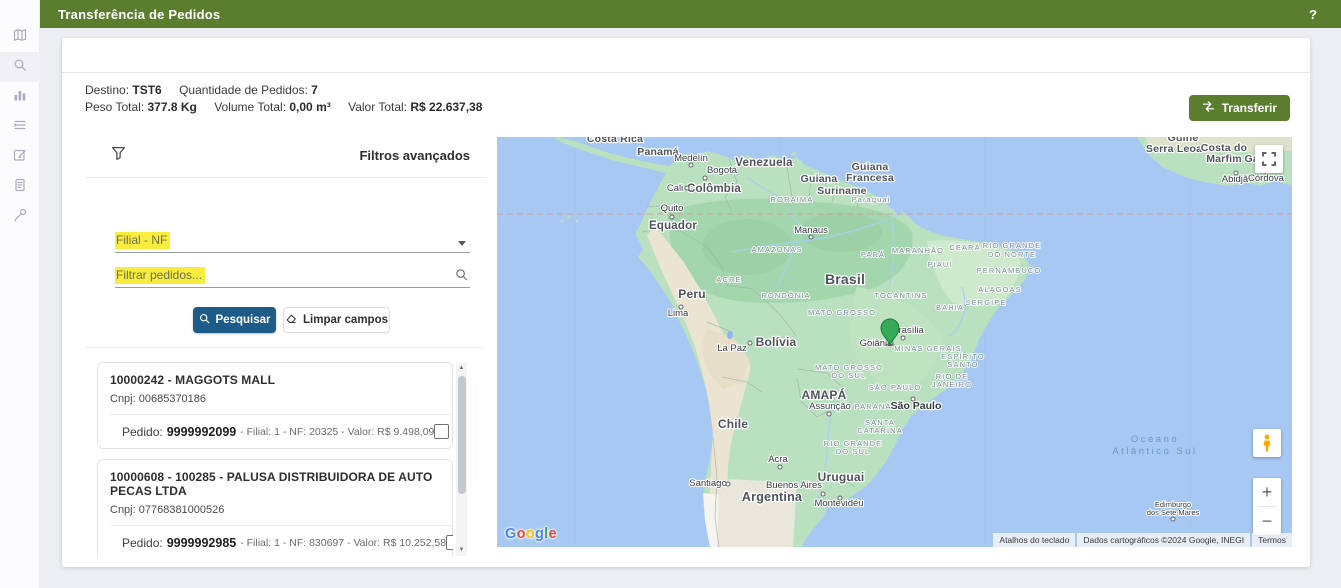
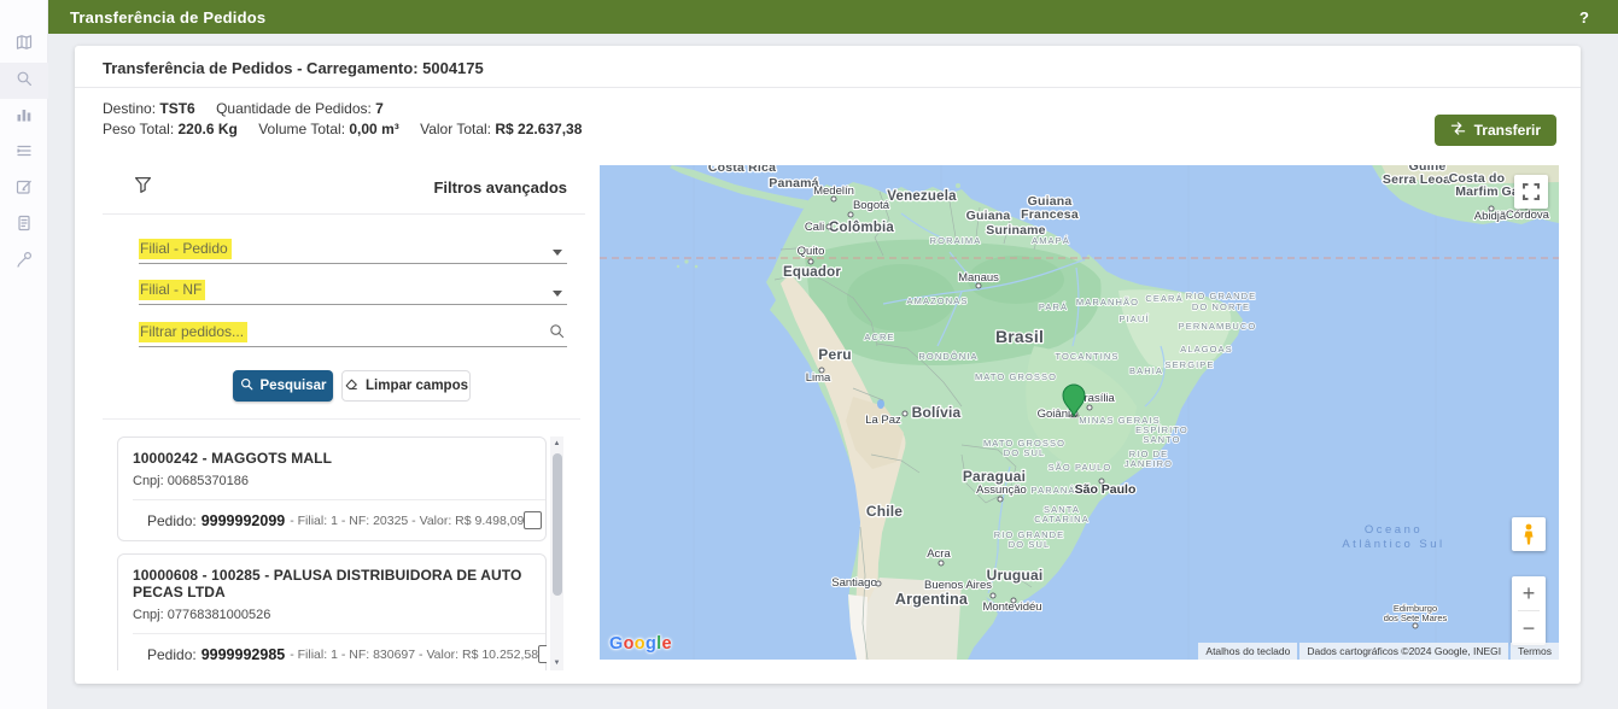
  Transferência de Pedidos
  ?
+ Transferência de Pedidos - Carregamento: 5004175
  Destino: TST6 Quantidade de Pedidos: 7
- Peso Total: 377.8 Kg Volume Total: 0,00 m³ Valor Total: R$ 22.637,38
+ Peso Total: 220.6 Kg Volume Total: 0,00 m³ Valor Total: R$ 22.637,38
  Transferir
  Filtros avançados
+ Filial - Pedido
  Filial - NF
  Filtrar pedidos...
  Pesquisar
  Limpar campos
  10000242 - MAGGOTS MALL
  Cnpj: 00685370186
  Pedido:
  9999992099
  - Filial: 1 - NF: 20325 - Valor: R$ 9.498,09
  10000608 - 100285 - PALUSA DISTRIBUIDORA DE AUTO PECAS LTDA
  Cnpj: 07768381000526
  Pedido:
  9999992985
  - Filial: 1 - NF: 830697 - Valor: R$ 10.252,58
  Costa Rica
  Panamá
  Venezuela
  Medelín
  Bogotá
  Cali
  Colômbia
  Guiana
  Guiana
  Francesa
  Suriname
  RORAIMA
- Paraguai
+ AMAPÁ
  Quito
  Equador
  Manaus
  AMAZONAS
  PARÁ
  MARANHÃO
  CEARÁ
  RIO GRANDE
  DO NORTE
  PIAUÍ
  PERNAMBUCO
  ACRE
  Brasil
  TOCANTINS
  RONDÔNIA
  Peru
  Lima
  ALAGOAS
  SERGIPE
  BAHIA
  MATO GROSSO
  La Paz
  Bolívia
  Goiâni
  rasília
  MINAS GERAIS
  ESPÍRITO
  SANTO
  MATO GROSSO
  DO SUL
  RIO DE
  JANEIRO
  SÃO PAULO
- AMAPÁ
+ Paraguai
  Assunção
  PARANÁ
  São Paulo
  Chile
  SANTA
  CATARINA
  RIO GRANDE
  DO SUL
  Acra
  Santiago
  Uruguai
  Buenos Aires
  Argentina
  Montevidéu
  Oceano
  Atlântico Sul
  Guiné
  Serra Leoa
  Costa do
  Marfim
  Abidjã
  Córdova
  Edimburgo
  dos Sete Mares
  +
  −
  Google
  Atalhos do teclado
  Dados cartográficos ©2024 Google, INEGI
  Termos
